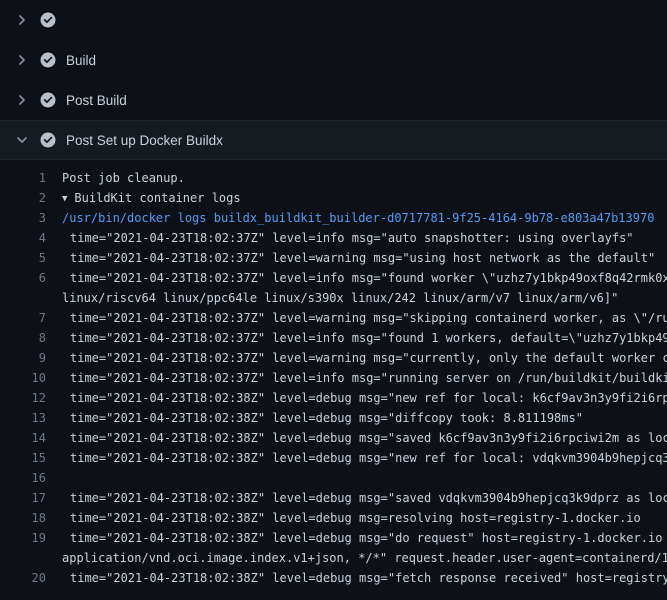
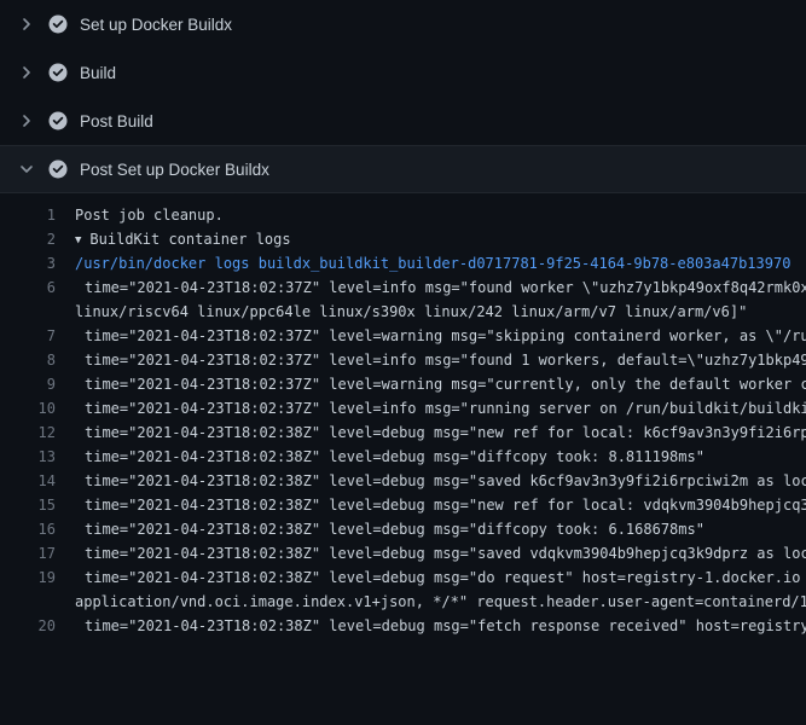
+ Set up Docker Buildx
  Build
  Post Build
  Post Set up Docker Buildx
  1
  Post job cleanup.
  2
  ▼ BuildKit container logs
  3
  /usr/bin/docker logs buildx_buildkit_builder-d0717781-9f25-4164-9b78-e803a47b13970
- 4
- time="2021-04-23T18:02:37Z" level=info msg="auto snapshotter: using overlayfs"
- 5
- time="2021-04-23T18:02:37Z" level=warning msg="using host network as the default"
  6
  time="2021-04-23T18:02:37Z" level=info msg="found worker \"uzhz7y1bkp49oxf8q42rmk0x
  linux/riscv64 linux/ppc64le linux/s390x linux/242 linux/arm/v7 linux/arm/v6]"
  7
  time="2021-04-23T18:02:37Z" level=warning msg="skipping containerd worker, as \"/ru
  8
  time="2021-04-23T18:02:37Z" level=info msg="found 1 workers, default=\"uzhz7y1bkp49
  9
  time="2021-04-23T18:02:37Z" level=warning msg="currently, only the default worker c
  10
  time="2021-04-23T18:02:37Z" level=info msg="running server on /run/buildkit/buildki
  12
  time="2021-04-23T18:02:38Z" level=debug msg="new ref for local: k6cf9av3n3y9fi2i6rp
  13
  time="2021-04-23T18:02:38Z" level=debug msg="diffcopy took: 8.811198ms"
  14
  time="2021-04-23T18:02:38Z" level=debug msg="saved k6cf9av3n3y9fi2i6rpciwi2m as loc
  15
  time="2021-04-23T18:02:38Z" level=debug msg="new ref for local: vdqkvm3904b9hepjcq3
  16
+ time="2021-04-23T18:02:38Z" level=debug msg="diffcopy took: 6.168678ms"
  17
  time="2021-04-23T18:02:38Z" level=debug msg="saved vdqkvm3904b9hepjcq3k9dprz as loc
- 18
- time="2021-04-23T18:02:38Z" level=debug msg=resolving host=registry-1.docker.io
  19
  time="2021-04-23T18:02:38Z" level=debug msg="do request" host=registry-1.docker.io
  application/vnd.oci.image.index.v1+json, */*" request.header.user-agent=containerd/1
  20
  time="2021-04-23T18:02:38Z" level=debug msg="fetch response received" host=registry
